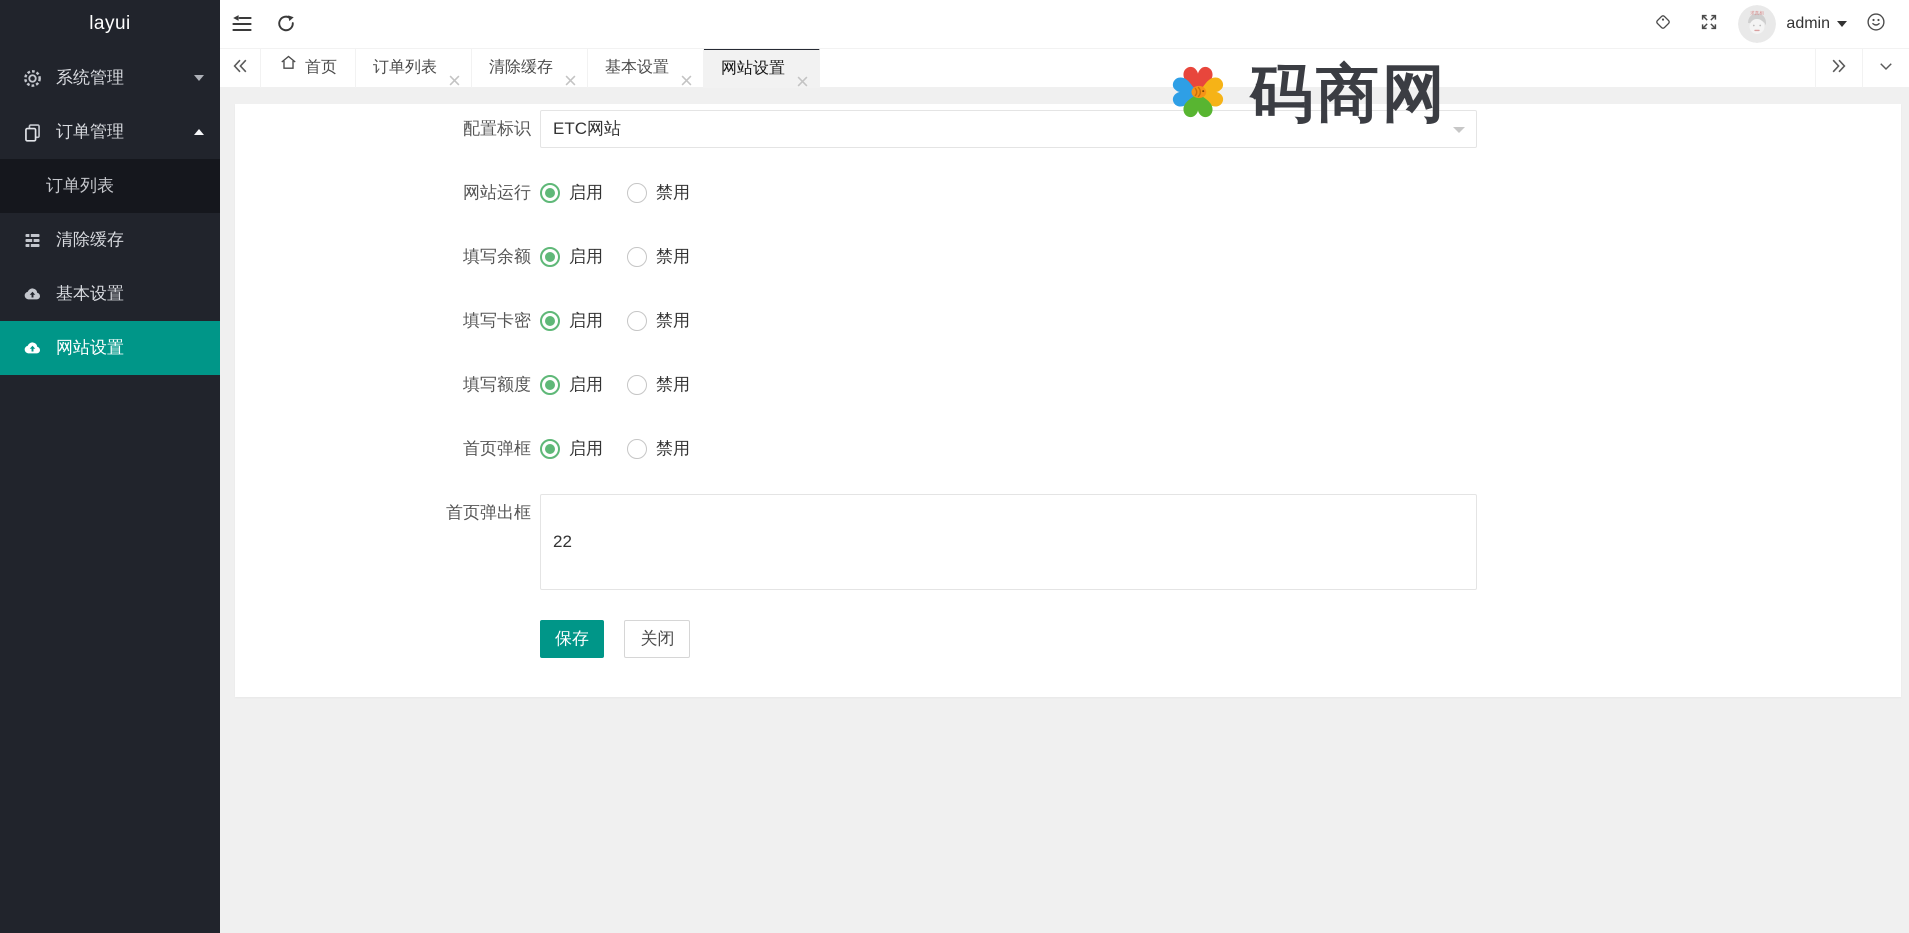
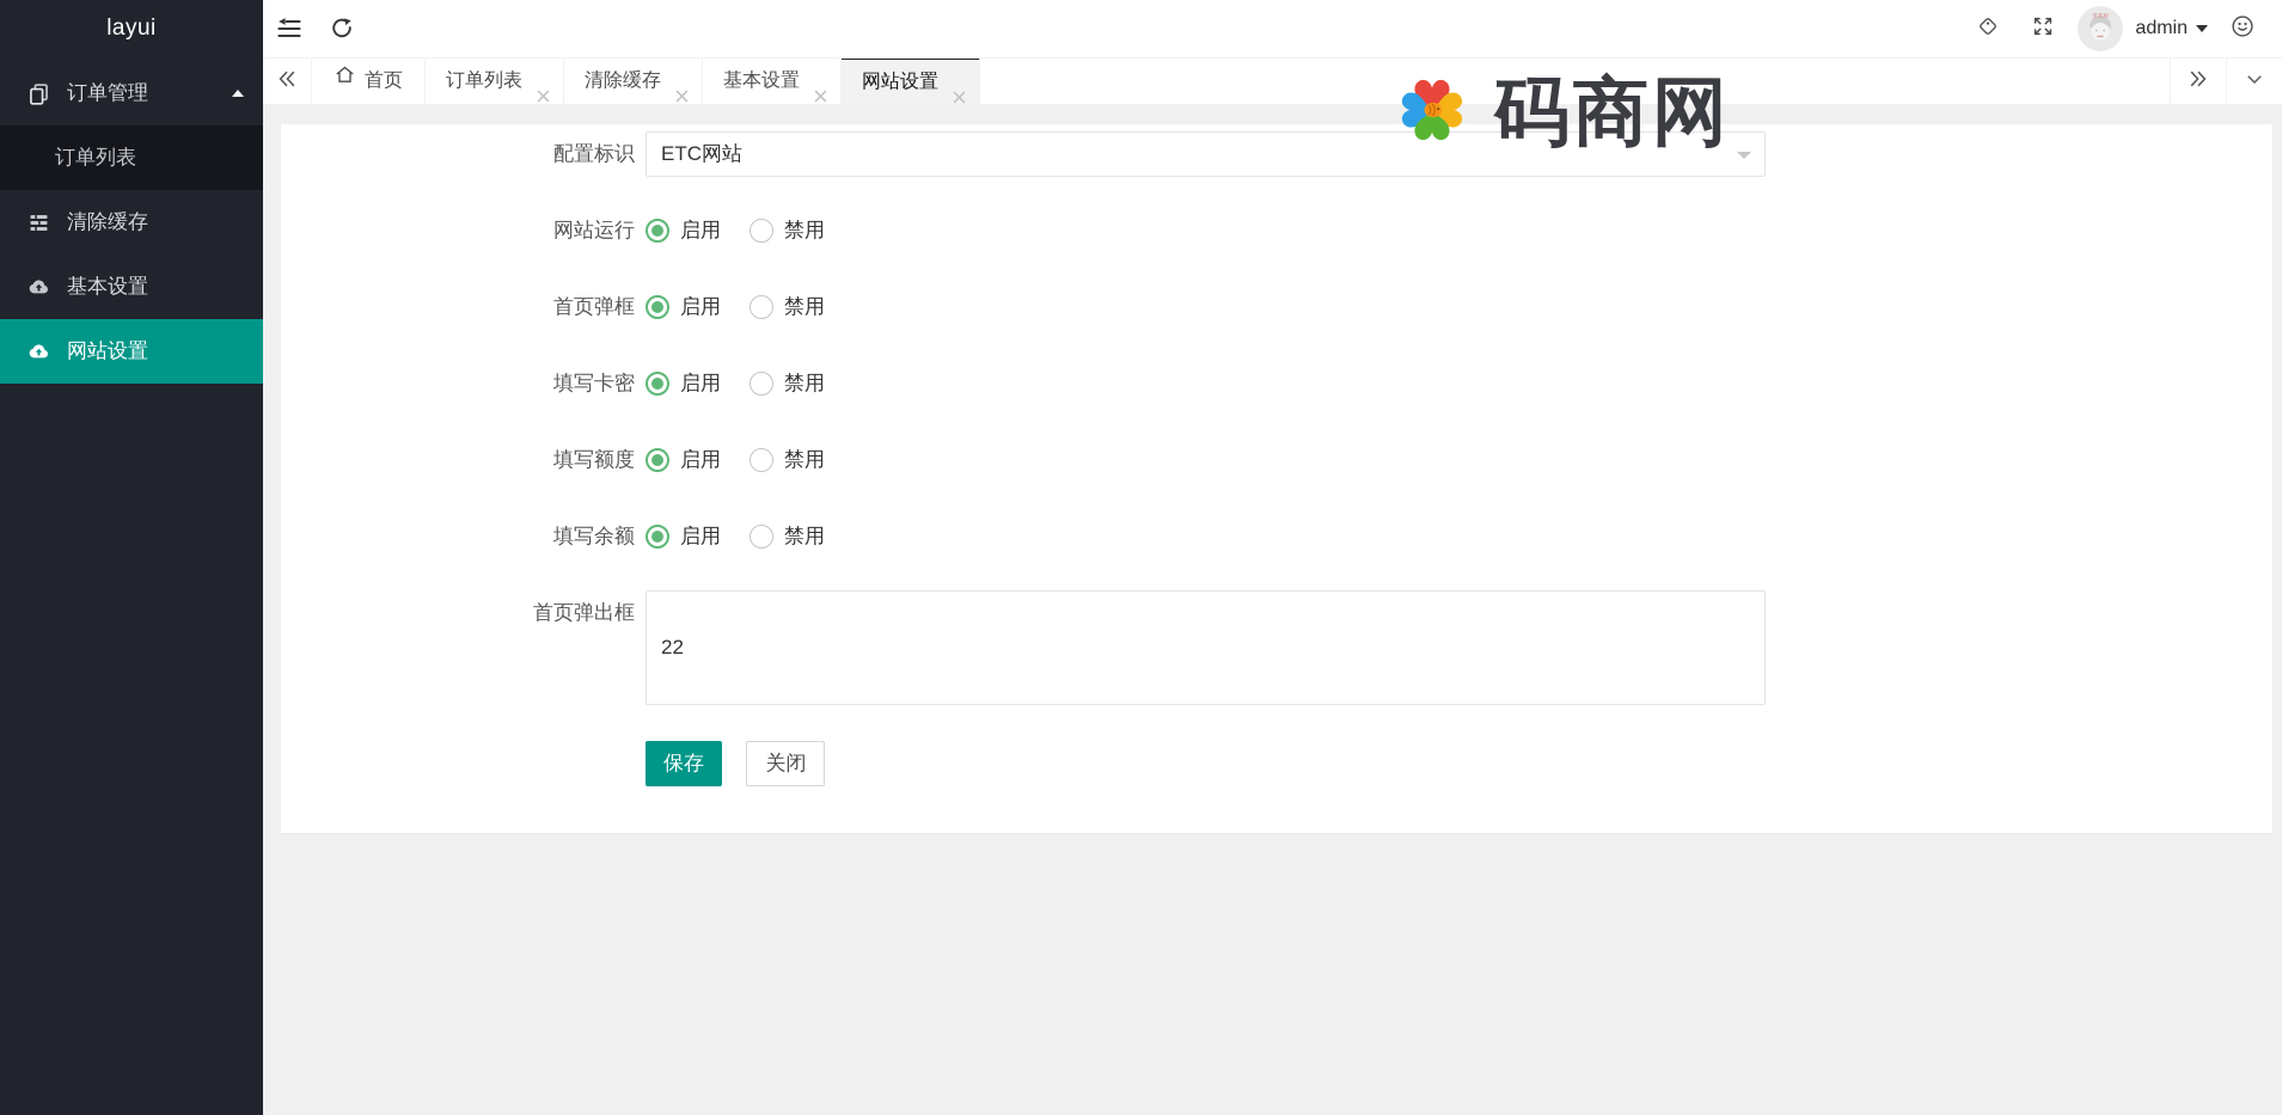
  layui
- 系统管理
  订单管理
  订单列表
  清除缓存
  基本设置
  网站设置
  admin
  首页
  订单列表
  清除缓存
  基本设置
  网站设置
  码商网
  配置标识
  ETC网站
  网站运行
  启用
  禁用
- 填写余额
+ 首页弹框
  启用
  禁用
  填写卡密
  启用
  禁用
  填写额度
  启用
  禁用
- 首页弹框
+ 填写余额
  启用
  禁用
  首页弹出框
  22
  保存 关闭
